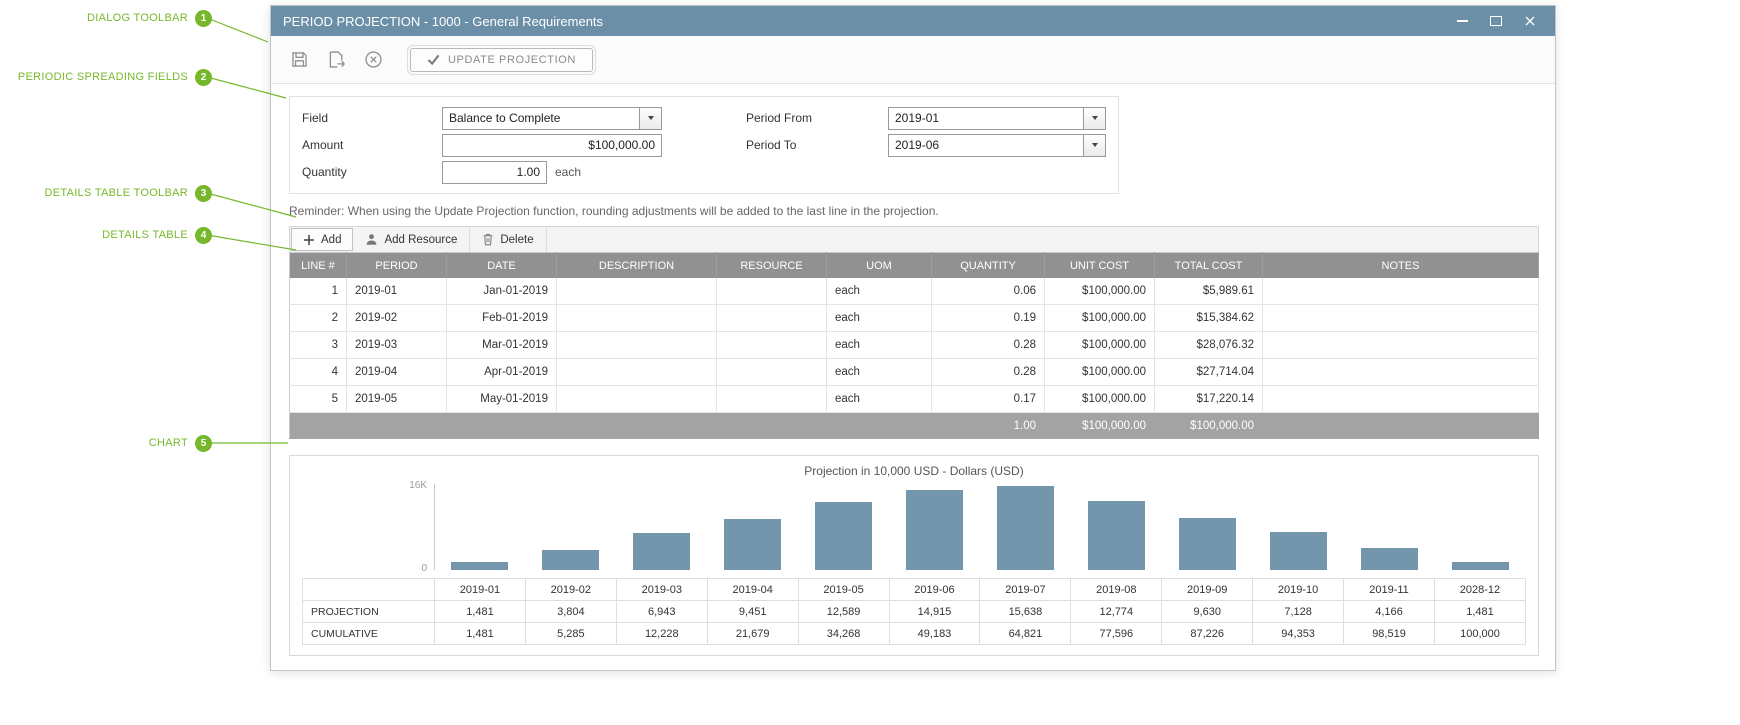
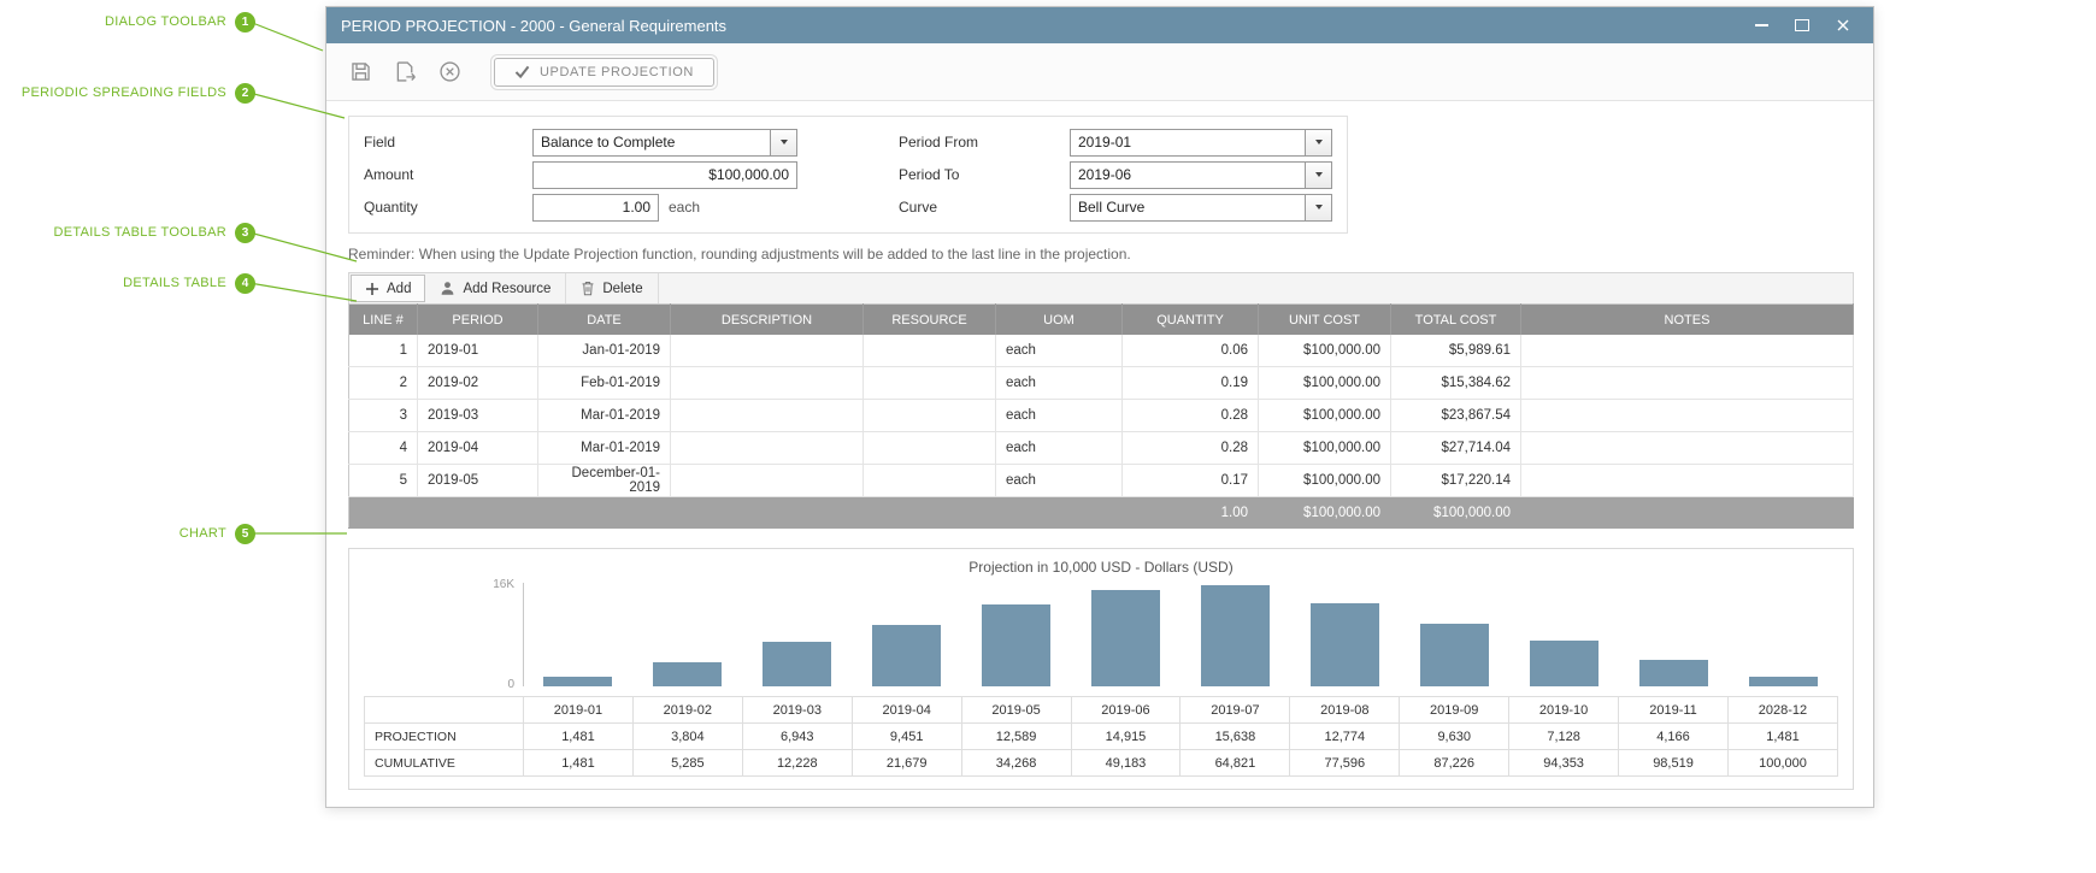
  DIALOG TOOLBAR
  1
  PERIODIC SPREADING FIELDS
  2
  DETAILS TABLE TOOLBAR
  3
  DETAILS TABLE
  4
  CHART
  5
- PERIOD PROJECTION - 1000 - General Requirements
+ PERIOD PROJECTION - 2000 - General Requirements
  UPDATE PROJECTION
  Field
  Balance to Complete
  Amount
  $100,000.00
  Quantity
  1.00
  each
  Period From
  2019-01
  Period To
  2019-06
+ Curve
+ Bell Curve
  Reminder: When using the Update Projection function, rounding adjustments will be added to the last line in the projection.
  Add
  Add Resource
  Delete
  LINE #	PERIOD	DATE	DESCRIPTION	RESOURCE	UOM	QUANTITY	UNIT COST	TOTAL COST	NOTES
  1	2019-01	Jan-01-2019			each	0.06	$100,000.00	$5,989.61
  2	2019-02	Feb-01-2019			each	0.19	$100,000.00	$15,384.62
- 3	2019-03	Mar-01-2019			each	0.28	$100,000.00	$28,076.32
+ 3	2019-03	Mar-01-2019			each	0.28	$100,000.00	$23,867.54
- 4	2019-04	Apr-01-2019			each	0.28	$100,000.00	$27,714.04
+ 4	2019-04	Mar-01-2019			each	0.28	$100,000.00	$27,714.04
- 5	2019-05	May-01-2019			each	0.17	$100,000.00	$17,220.14
+ 5	2019-05	December-01-2019			each	0.17	$100,000.00	$17,220.14
  						1.00	$100,000.00	$100,000.00
  Projection in 10,000 USD - Dollars (USD)
  16K
  0
  	2019-01	2019-02	2019-03	2019-04	2019-05	2019-06	2019-07	2019-08	2019-09	2019-10	2019-11	2028-12
  PROJECTION	1,481	3,804	6,943	9,451	12,589	14,915	15,638	12,774	9,630	7,128	4,166	1,481
  CUMULATIVE	1,481	5,285	12,228	21,679	34,268	49,183	64,821	77,596	87,226	94,353	98,519	100,000
